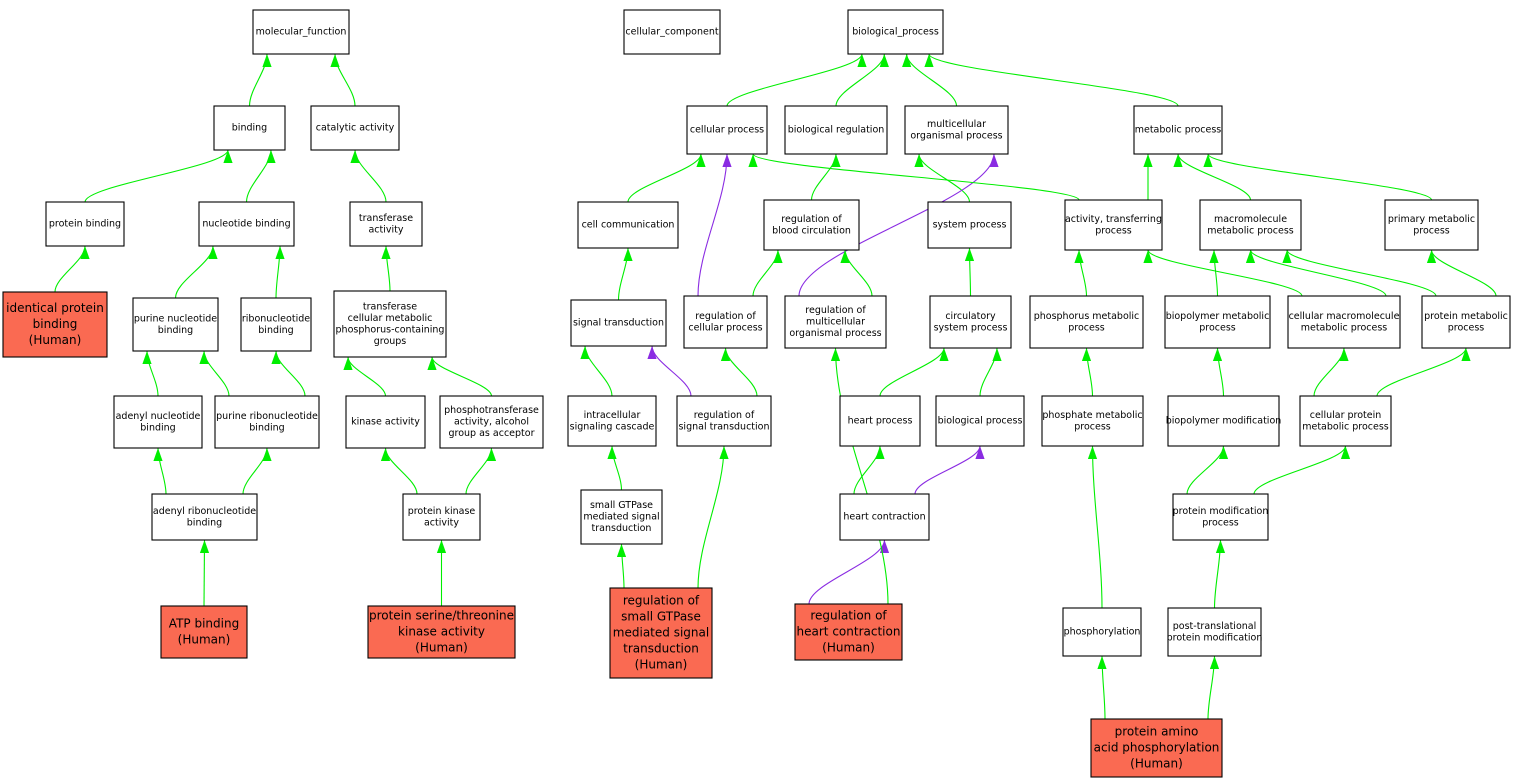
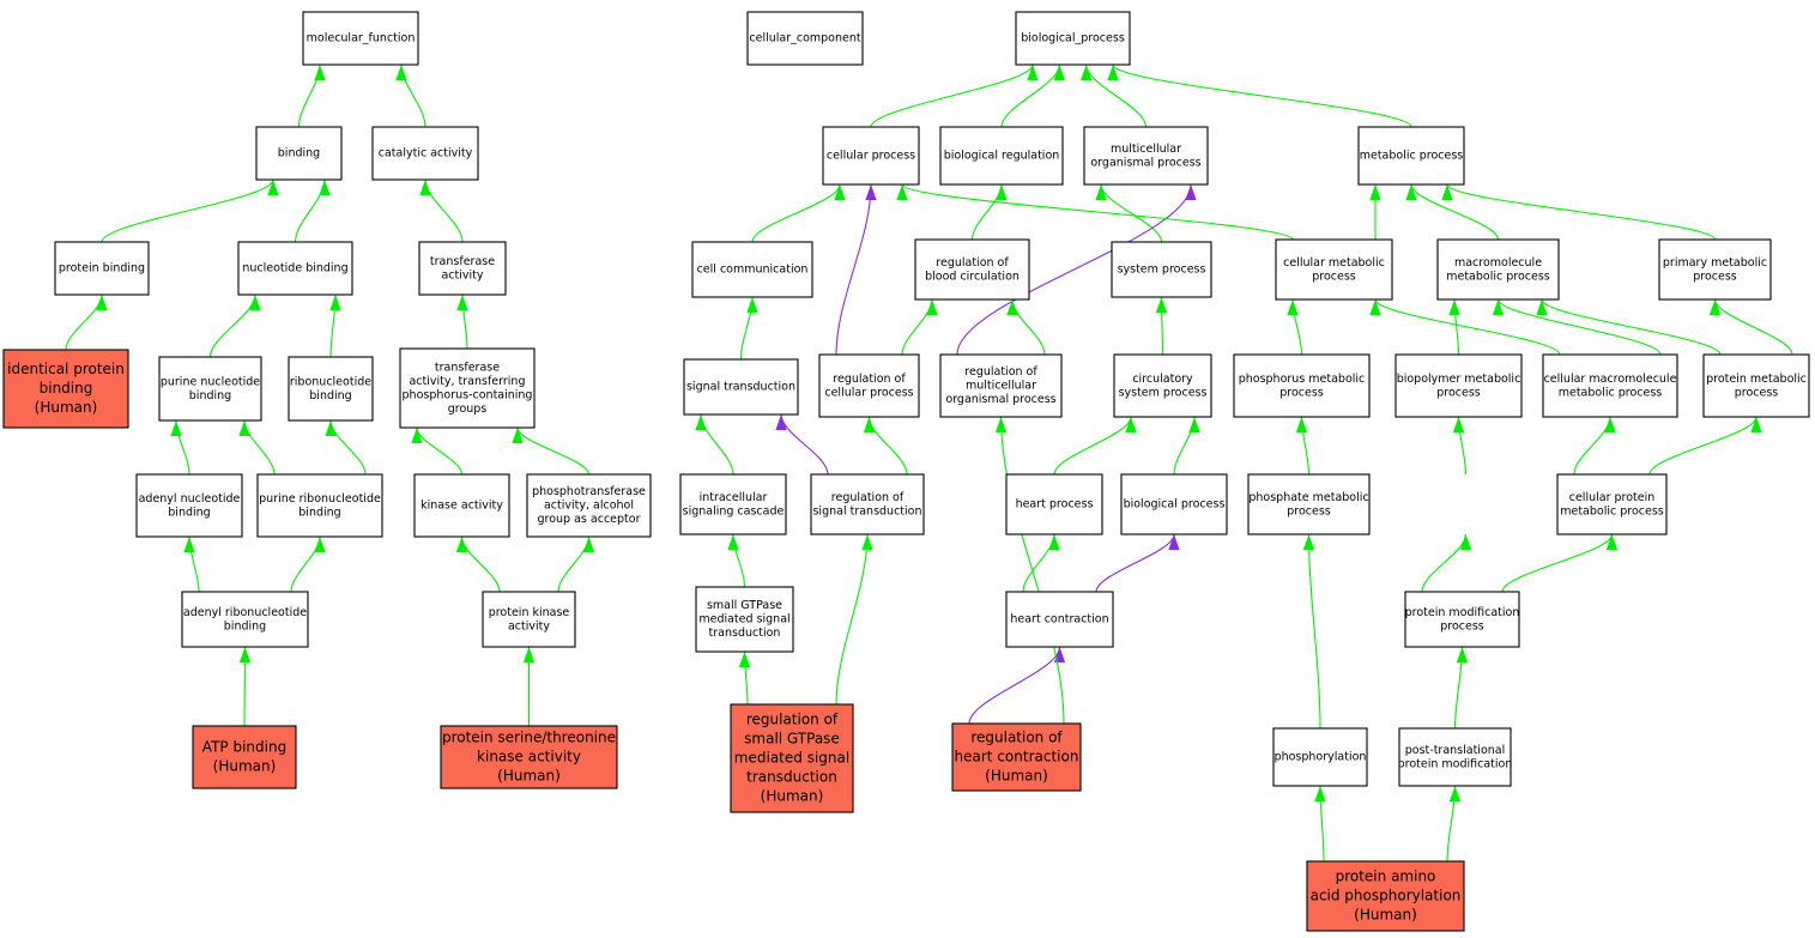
  molecular_function
  binding
  catalytic activity
  protein binding
  nucleotide binding
  transferase
  activity
  identical protein
  binding
  (Human)
  purine nucleotide
  binding
  ribonucleotide
  binding
  transferase
- cellular metabolic
+ activity, transferring
  phosphorus-containing
  groups
  adenyl nucleotide
  binding
  purine ribonucleotide
  binding
  kinase activity
  phosphotransferase
  activity, alcohol
  group as acceptor
  adenyl ribonucleotide
  binding
  protein kinase
  activity
  ATP binding
  (Human)
  protein serine/threonine
  kinase activity
  (Human)
  cellular_component
  biological_process
  cellular process
  biological regulation
  multicellular
  organismal process
  metabolic process
  cell communication
  regulation of
  blood circulation
  system process
- activity, transferring
+ cellular metabolic
  process
  macromolecule
  metabolic process
  primary metabolic
  process
  signal transduction
  regulation of
  cellular process
  regulation of
  multicellular
  organismal process
  circulatory
  system process
  phosphorus metabolic
  process
  biopolymer metabolic
  process
  cellular macromolecule
  metabolic process
  protein metabolic
  process
  intracellular
  signaling cascade
  regulation of
  signal transduction
  heart process
  biological process
  phosphate metabolic
  process
- biopolymer modification
  cellular protein
  metabolic process
  small GTPase
  mediated signal
  transduction
  heart contraction
  protein modification
  process
  phosphorylation
  post-translational
  protein modification
  regulation of
  small GTPase
  mediated signal
  transduction
  (Human)
  regulation of
  heart contraction
  (Human)
  protein amino
  acid phosphorylation
  (Human)
